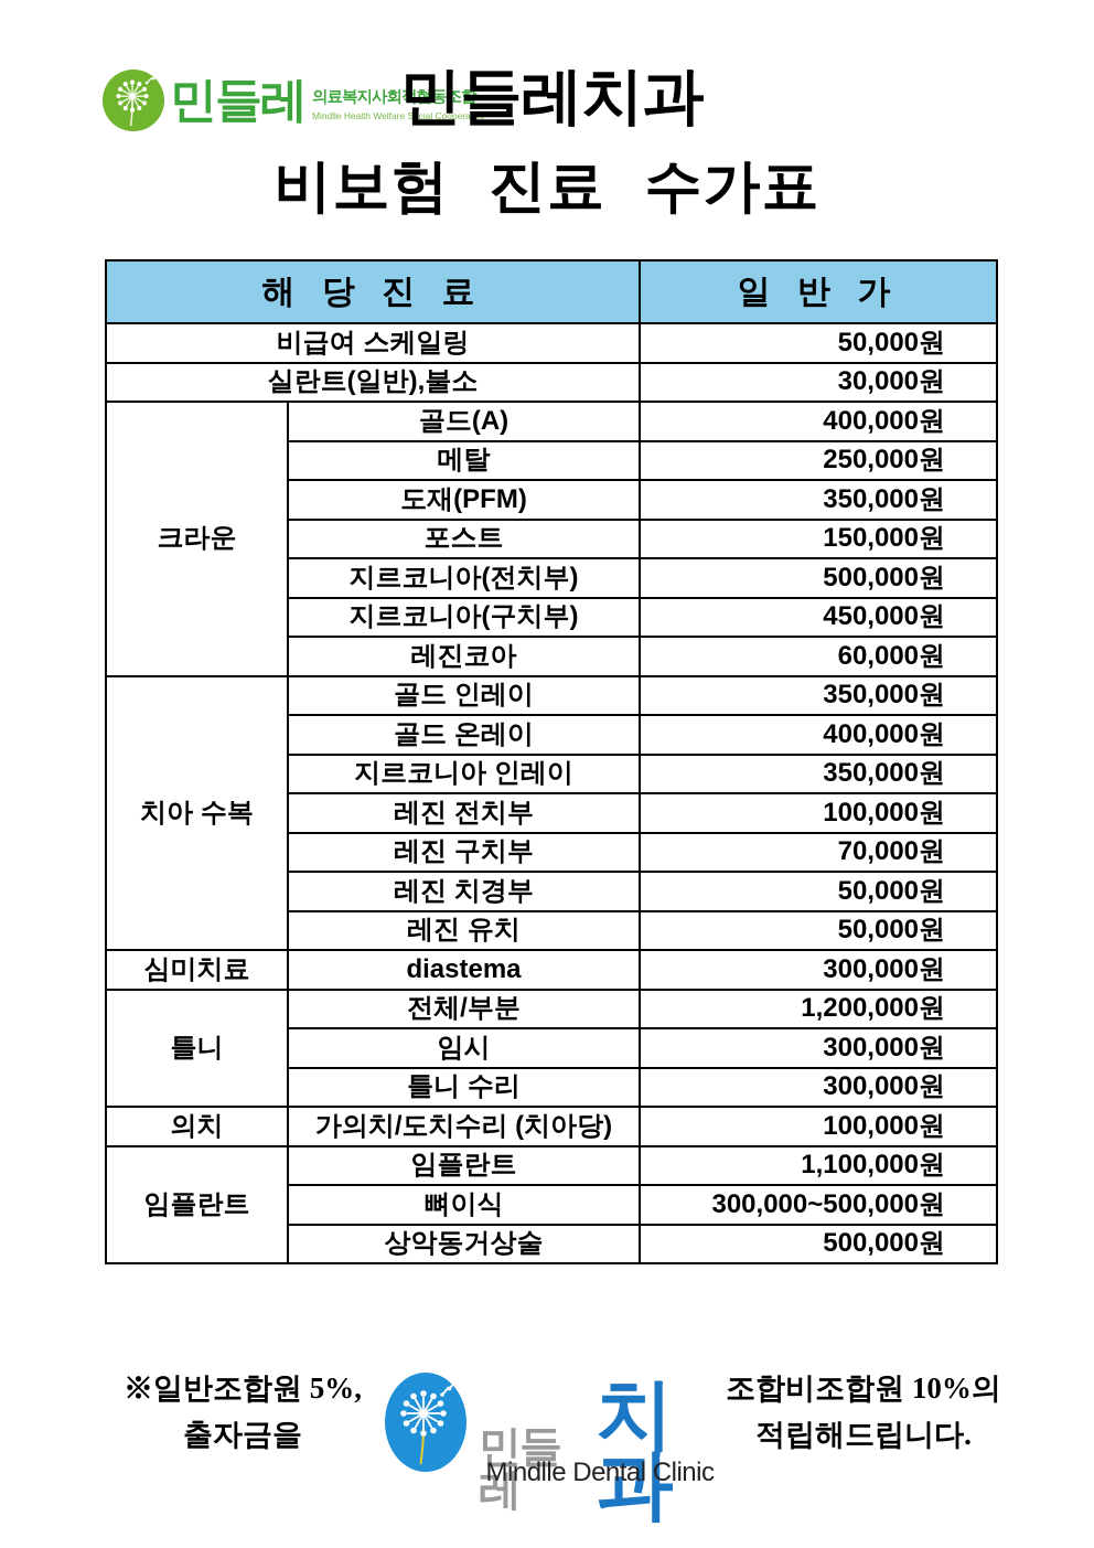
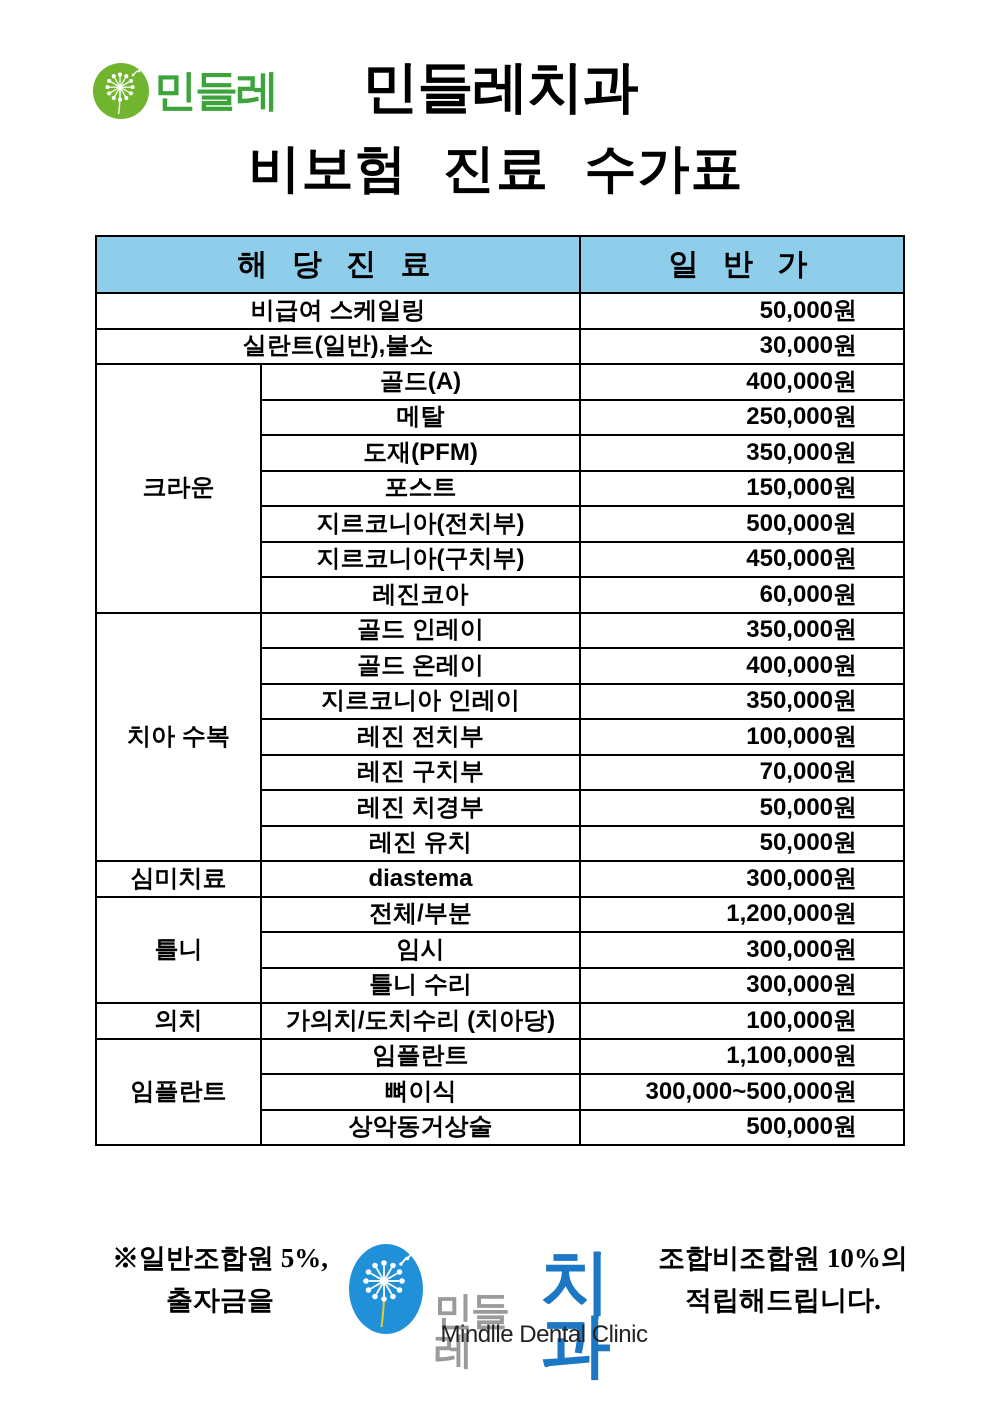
  민들레
- 의료복지사회적협동조합
- Mindlle Health Welfare Social Cooperative
  민들레치과
  비보험 진료 수가표
  해 당 진 료	일 반 가
  비급여 스케일링	50,000원
  실란트(일반),불소	30,000원
  크라운	골드(A)	400,000원
  메탈	250,000원
  도재(PFM)	350,000원
  포스트	150,000원
  지르코니아(전치부)	500,000원
  지르코니아(구치부)	450,000원
  레진코아	60,000원
  치아 수복	골드 인레이	350,000원
  골드 온레이	400,000원
  지르코니아 인레이	350,000원
  레진 전치부	100,000원
  레진 구치부	70,000원
  레진 치경부	50,000원
  레진 유치	50,000원
  심미치료	diastema	300,000원
  틀니	전체/부분	1,200,000원
  임시	300,000원
  틀니 수리	300,000원
  의치	가의치/도치수리 (치아당)	100,000원
  임플란트	임플란트	1,100,000원
  뼈이식	300,000~500,000원
  상악동거상술	500,000원
  ※일반조합원 5%,
  출자금을
  민들레
  치과
  Mindlle Dental Clinic
  조합비조합원 10%의
  적립해드립니다.
